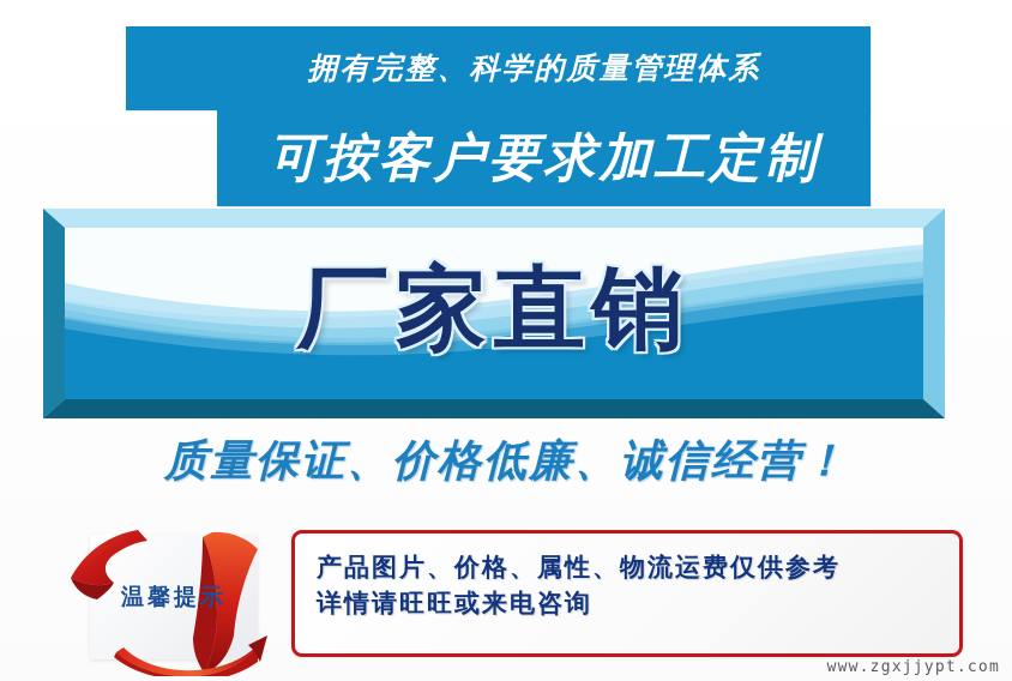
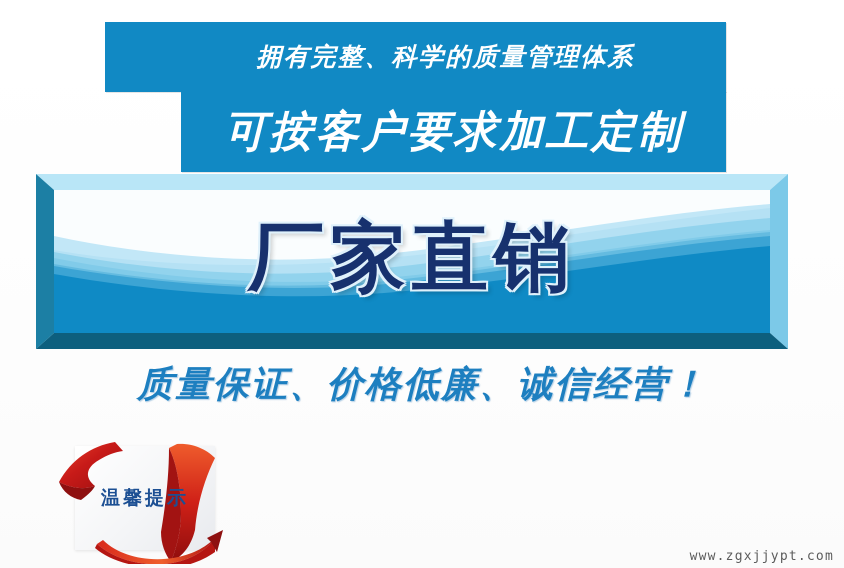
  拥有完整、科学的质量管理体系
  可按客户要求加工定制
  厂家直销
  质量保证、价格低廉、诚信经营！
  温馨提示
- 产品图片、价格、属性、物流运费仅供参考
- 详情请旺旺或来电咨询
  www.zgxjjypt.com
